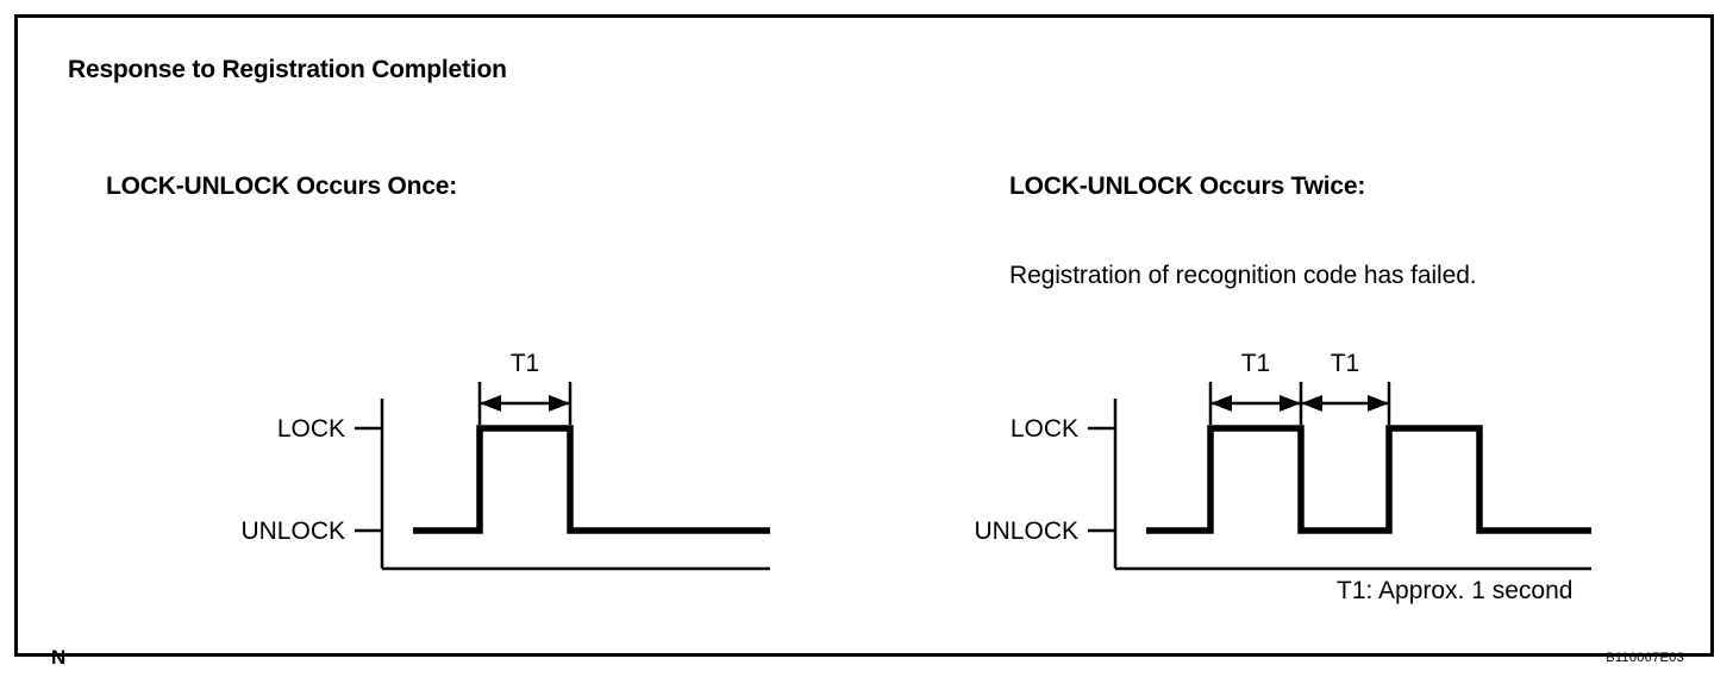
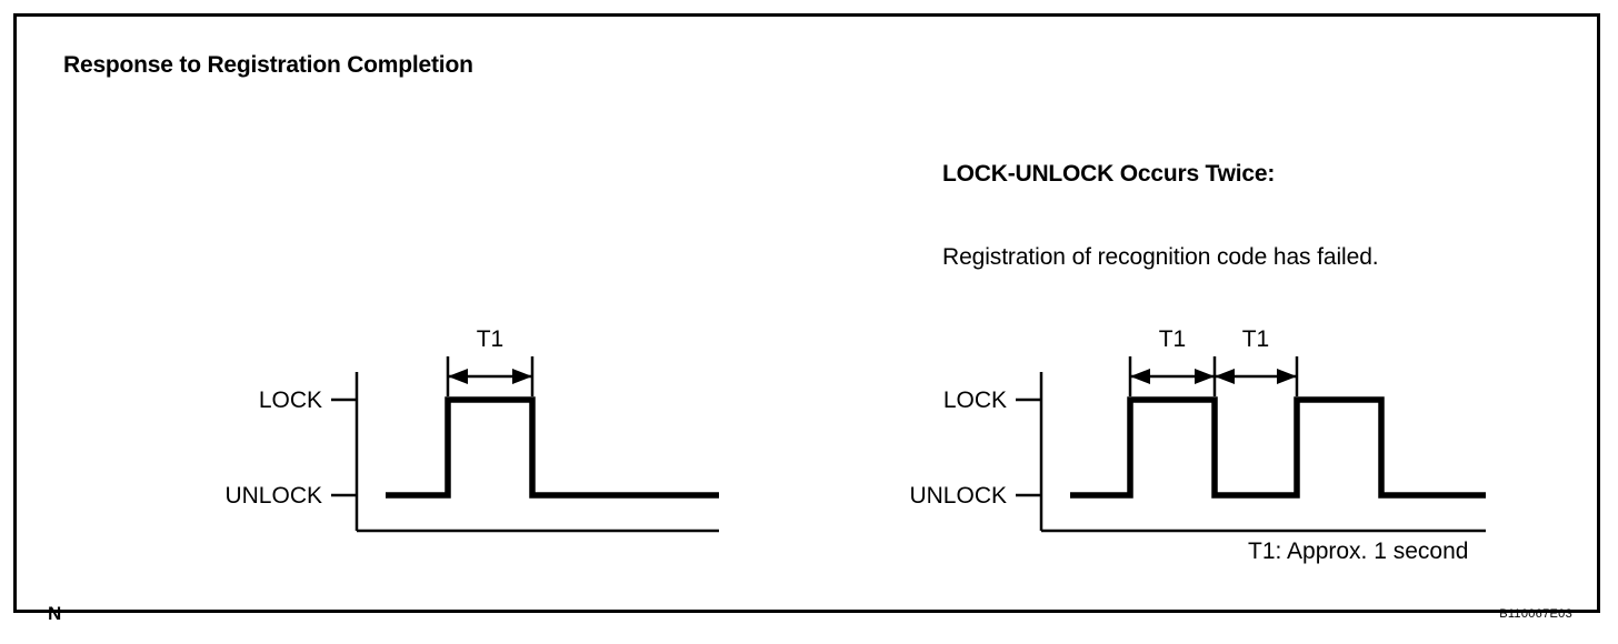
  Response to Registration Completion
- LOCK-UNLOCK Occurs Once:
  LOCK-UNLOCK Occurs Twice:
  Registration of recognition code has failed.
  LOCK
  UNLOCK
  T1
  LOCK
  UNLOCK
  T1
  T1
  T1: Approx. 1 second
  N
  B110067E03
